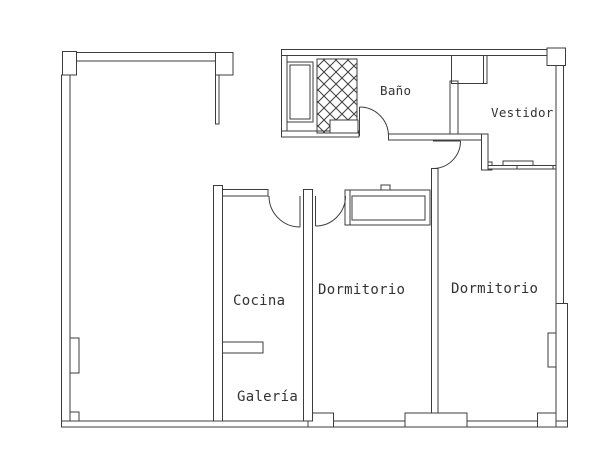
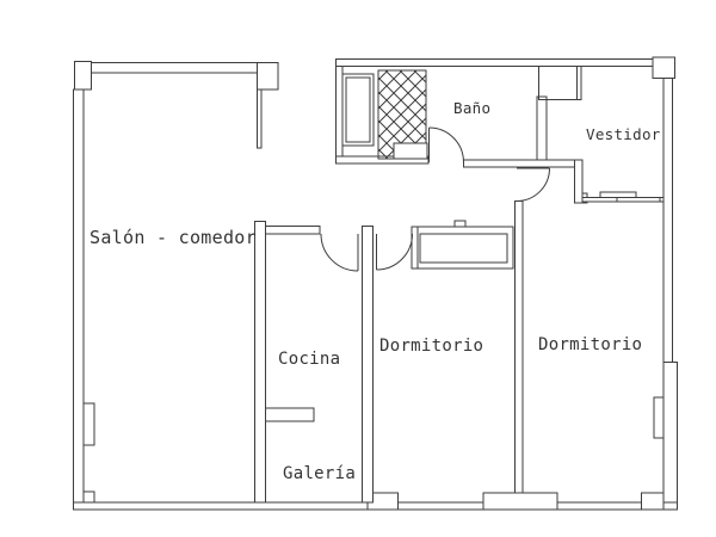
+ Salón - comedor
  Baño
  Vestidor
  Cocina
  Dormitorio
  Dormitorio
  Galería
